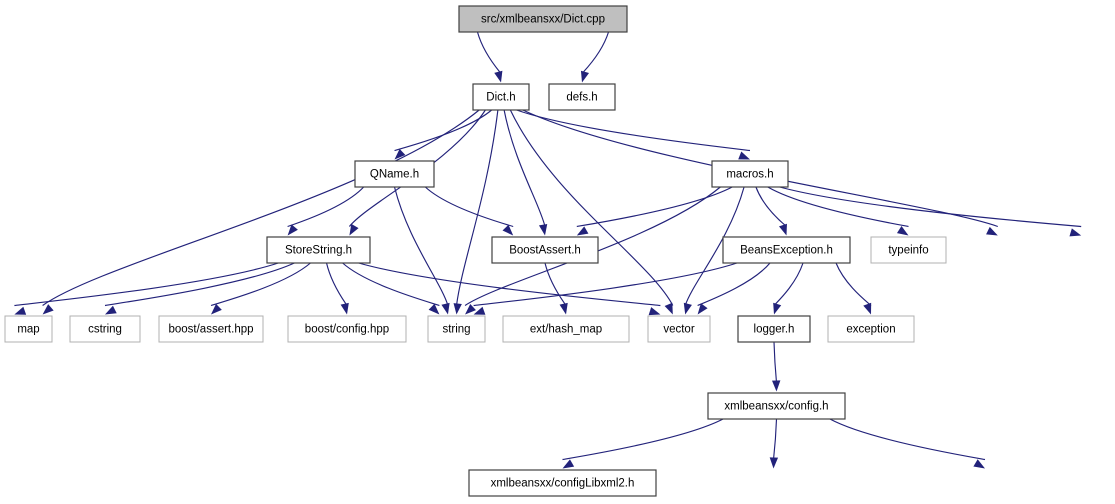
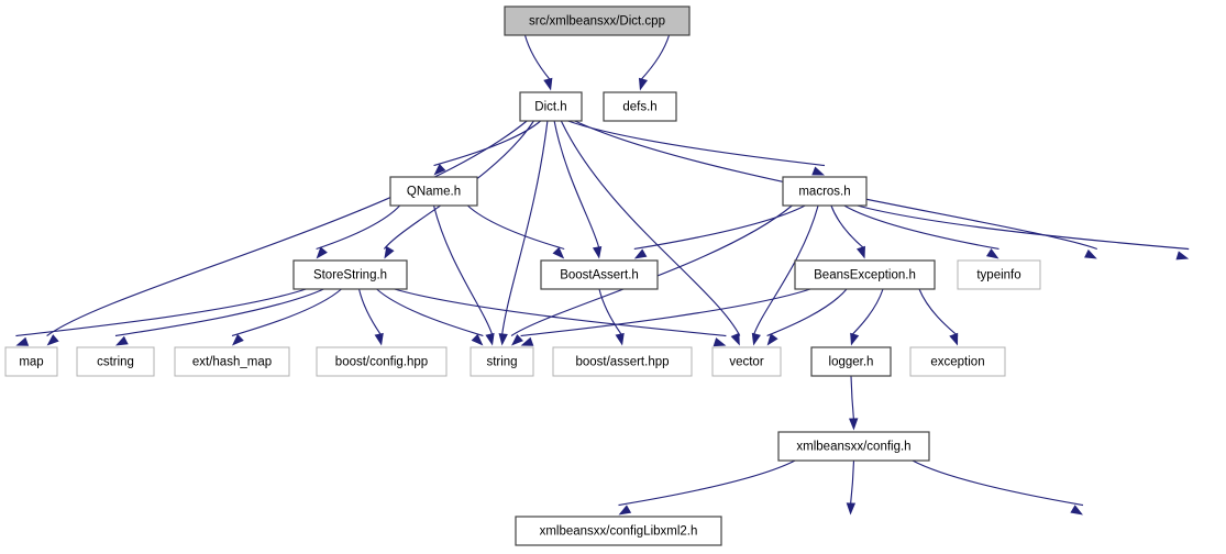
  src/xmlbeansxx/Dict.cpp
  Dict.h
  defs.h
  QName.h
  macros.h
  StoreString.h
  BoostAssert.h
  BeansException.h
  typeinfo
  map
  cstring
- boost/assert.hpp
+ ext/hash_map
  boost/config.hpp
  string
- ext/hash_map
+ boost/assert.hpp
  vector
  logger.h
  exception
  xmlbeansxx/config.h
  xmlbeansxx/configLibxml2.h
